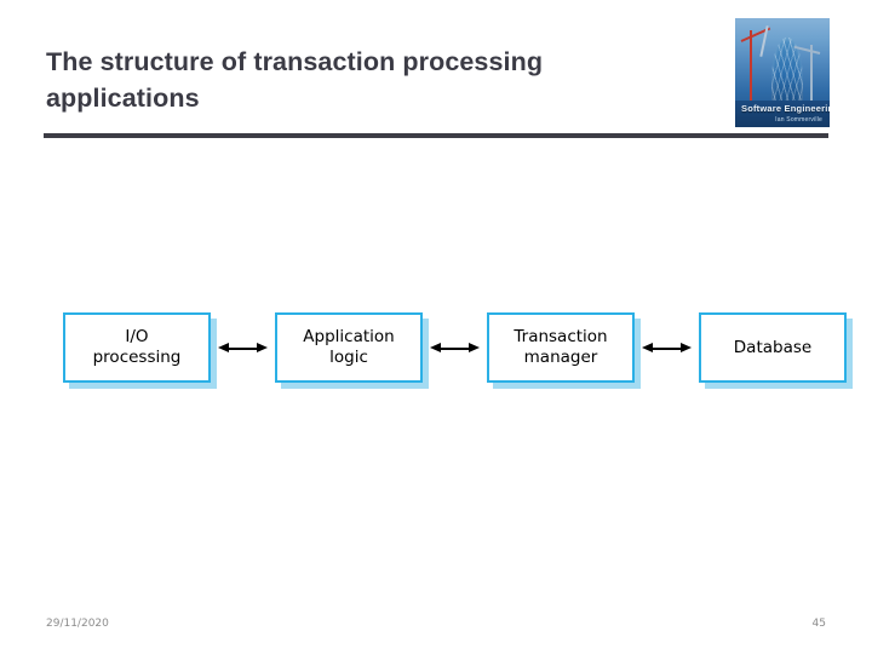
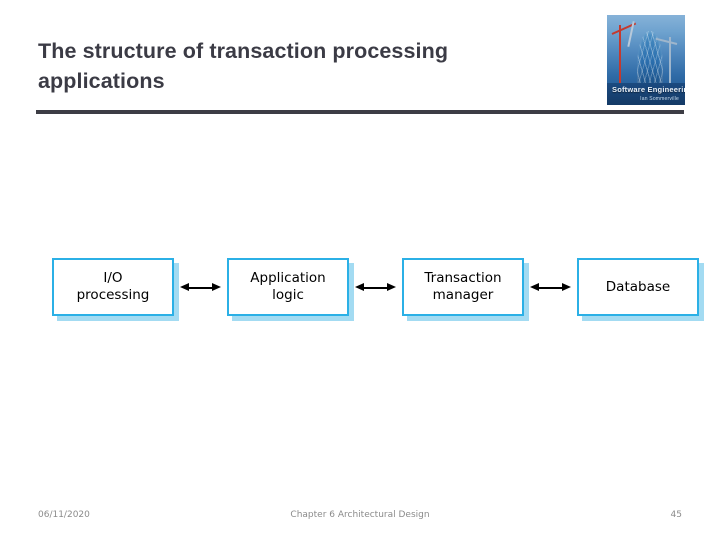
  The structure of transaction processing
  applications
  Software Engineeri
  I/O
  processing
  Application
  logic
  Transaction
  manager
  Database
- 29/11/2020
+ 06/11/2020
+ Chapter 6 Architectural Design
  45
